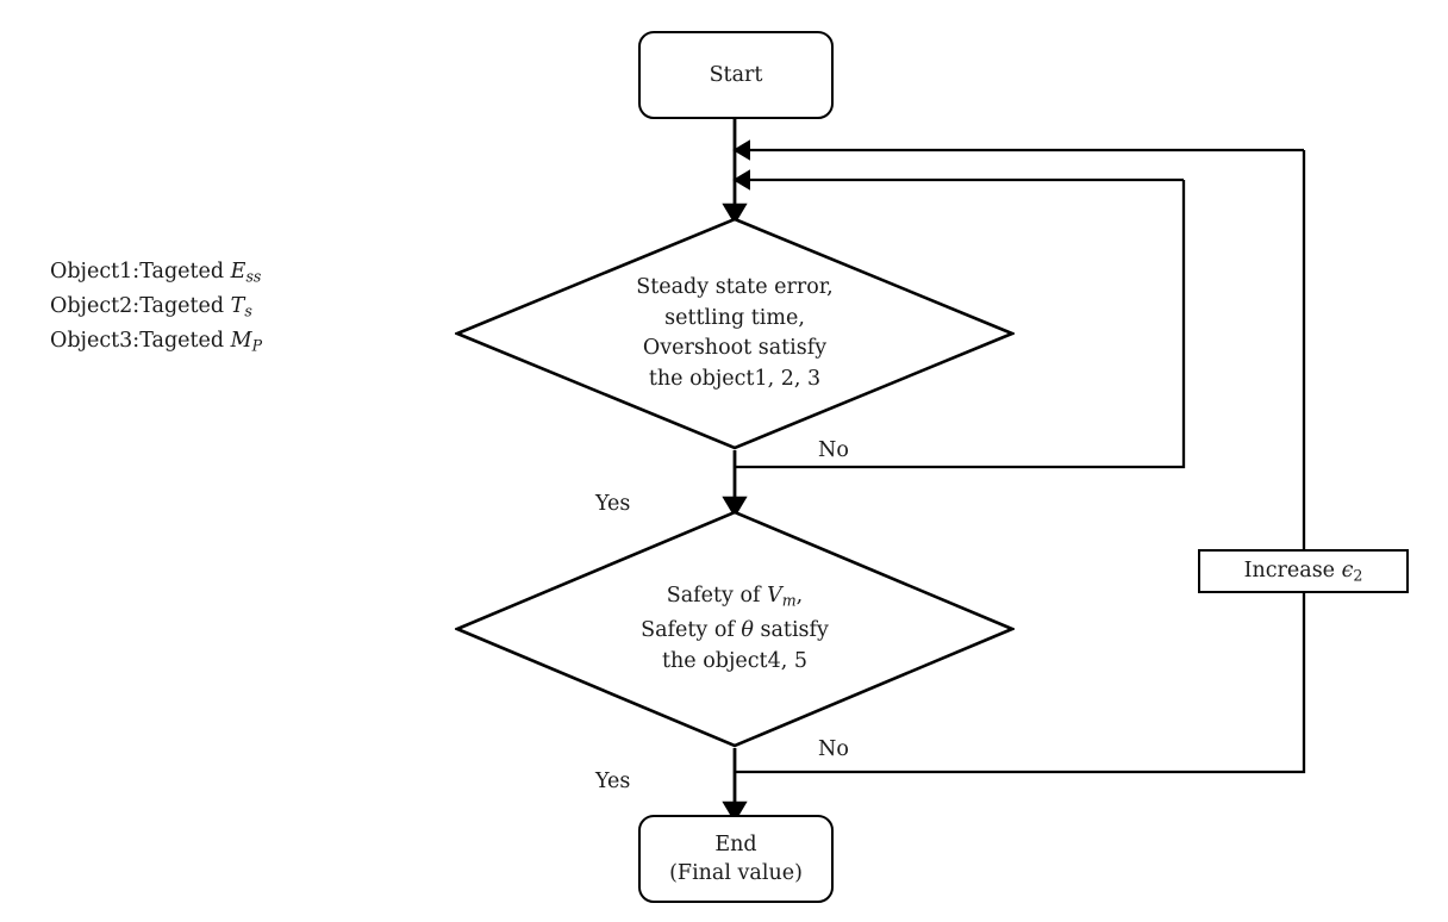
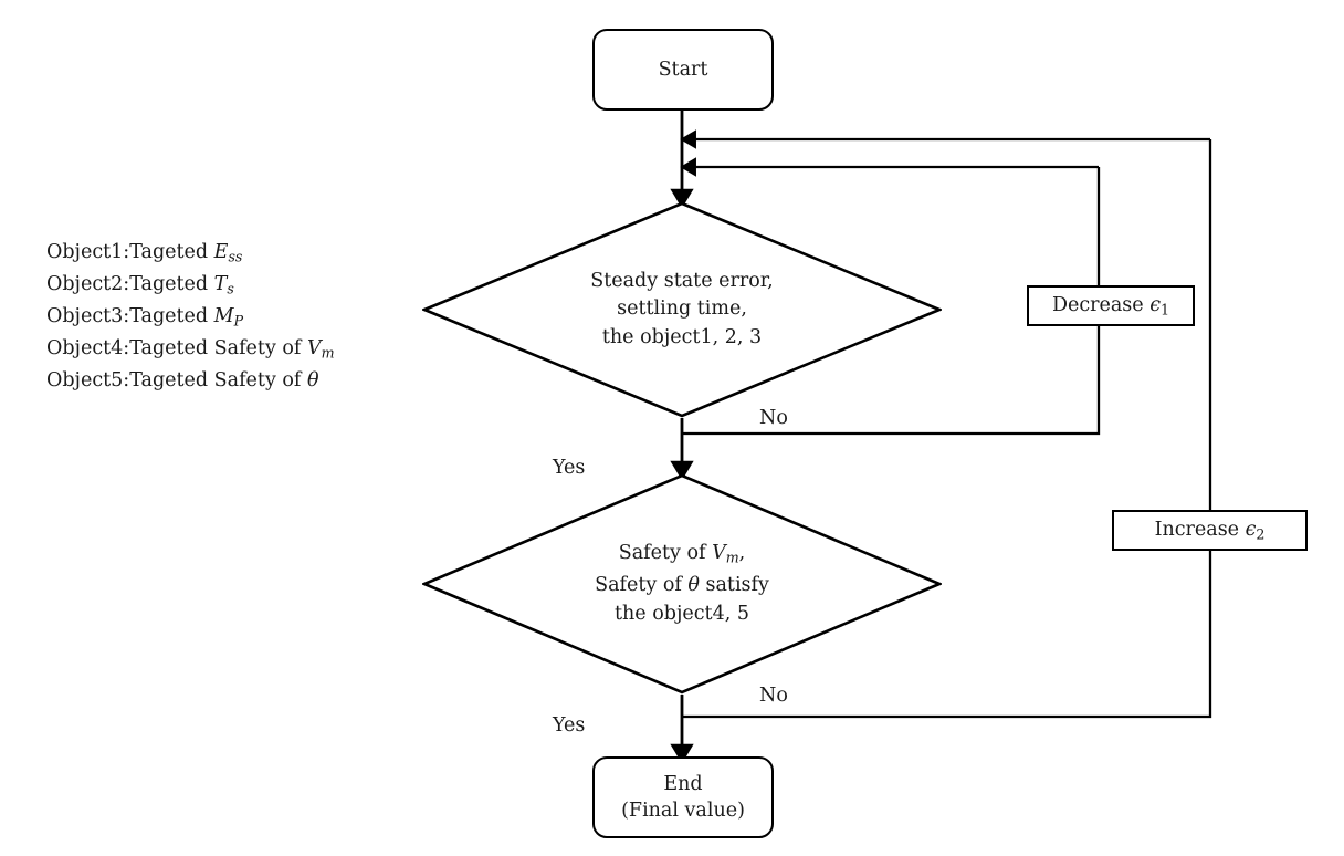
  Object1:Tageted Ess
  Object2:Tageted Ts
  Object3:Tageted MP
+ Object4:Tageted Safety of Vm
+ Object5:Tageted Safety of θ
  Start
  Steady state error,
  settling time,
- Overshoot satisfy
  the object1, 2, 3
  Safety of Vm,
  Safety of θ satisfy
  the object4, 5
+ Decrease ϵ1
  Increase ϵ2
  End
  (Final value)
  No
  Yes
  No
  Yes
